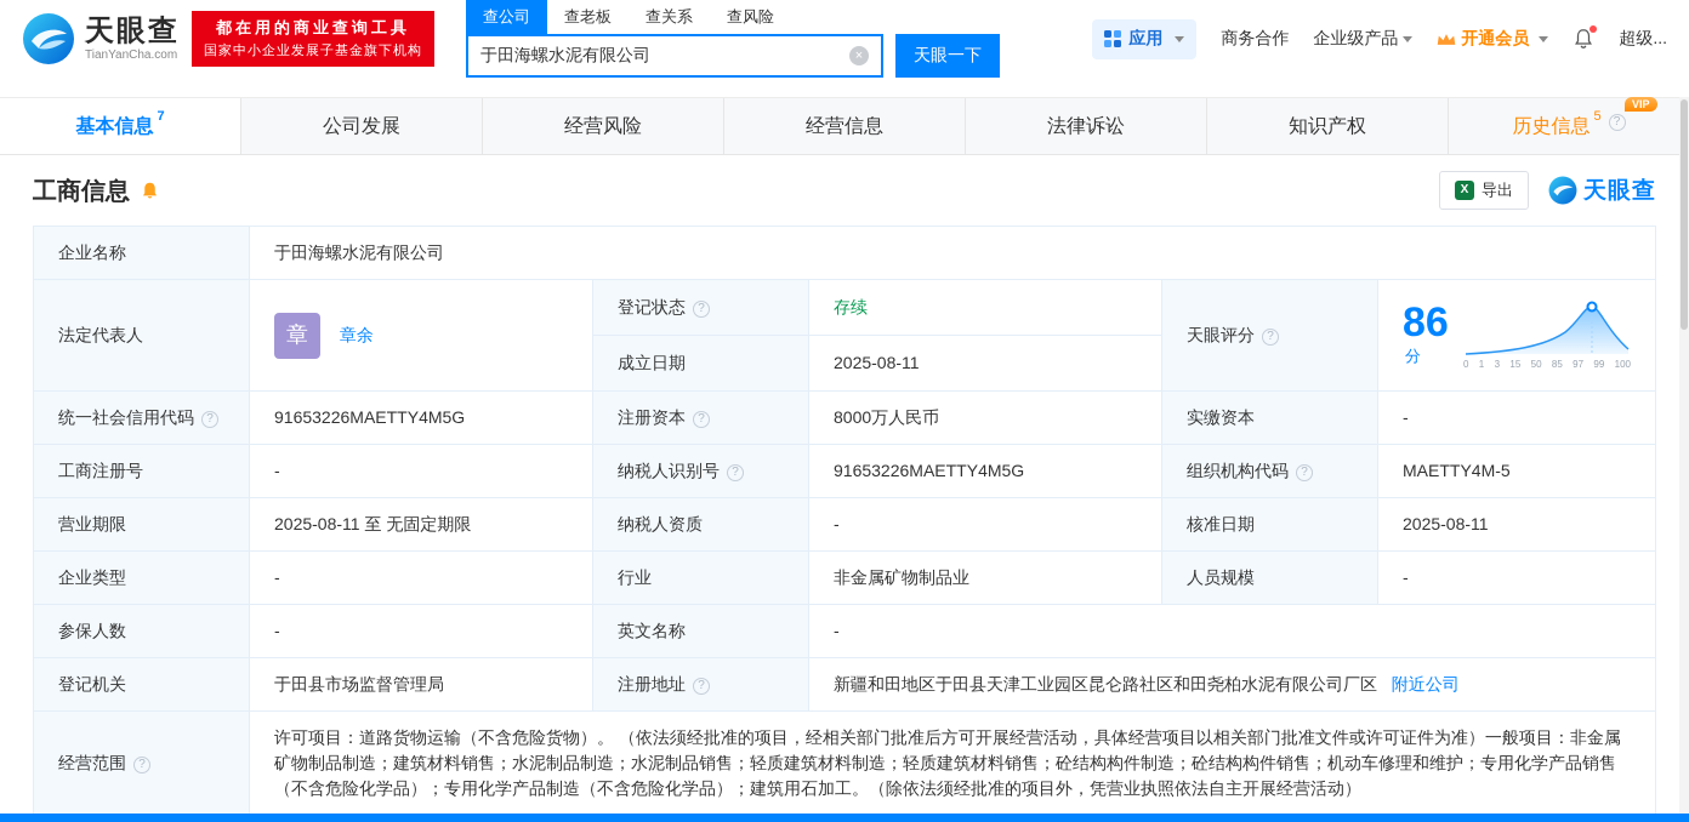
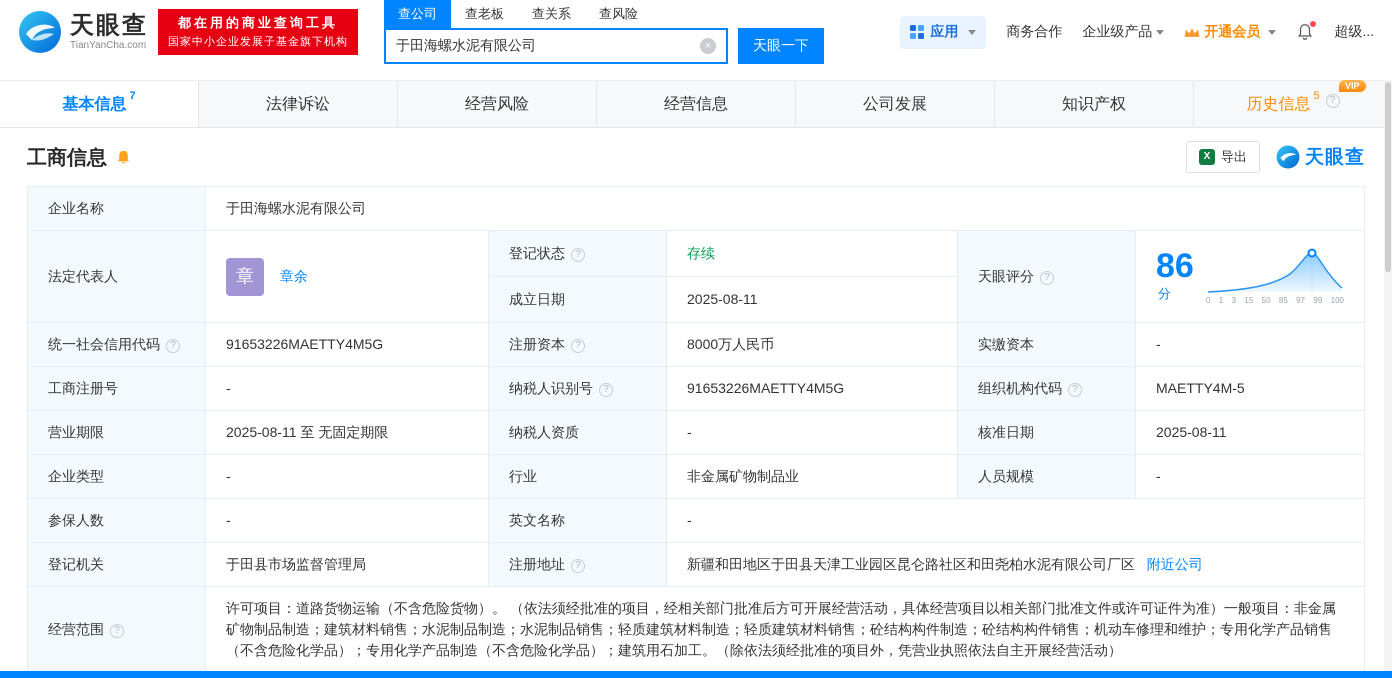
  天眼查
  TianYanCha.com
  都在用的商业查询工具
  国家中小企业发展子基金旗下机构
  查公司
  查老板
  查关系
  查风险
  于田海螺水泥有限公司
  天眼一下
  应用
  商务合作
  企业级产品
  开通会员
  超级...
  基本信息
  7
- 公司发展
+ 法律诉讼
  经营风险
  经营信息
- 法律诉讼
+ 公司发展
  知识产权
  VIP
  历史信息
  5
  工商信息
  导出
  天眼查
  企业名称	于田海螺水泥有限公司
  法定代表人	章 章余	登记状态	存续	天眼评分	86分 0 1 3 15 50 85 97 99 100
  成立日期	2025-08-11
  统一社会信用代码	91653226MAETTY4M5G	注册资本	8000万人民币	实缴资本	-
  工商注册号	-	纳税人识别号	91653226MAETTY4M5G	组织机构代码	MAETTY4M-5
  营业期限	2025-08-11 至 无固定期限	纳税人资质	-	核准日期	2025-08-11
  企业类型	-	行业	非金属矿物制品业	人员规模	-
  参保人数	-	英文名称	-
  登记机关	于田县市场监督管理局	注册地址	新疆和田地区于田县天津工业园区昆仑路社区和田尧柏水泥有限公司厂区 附近公司
  经营范围	许可项目：道路货物运输（不含危险货物）。 （依法须经批准的项目，经相关部门批准后方可开展经营活动，具体经营项目以相关部门批准文件或许可证件为准）一般项目：非金属矿物制品制造；建筑材料销售；水泥制品制造；水泥制品销售；轻质建筑材料制造；轻质建筑材料销售；砼结构构件制造；砼结构构件销售；机动车修理和维护；专用化学产品销售（不含危险化学品）；专用化学产品制造（不含危险化学品）；建筑用石加工。（除依法须经批准的项目外，凭营业执照依法自主开展经营活动）
